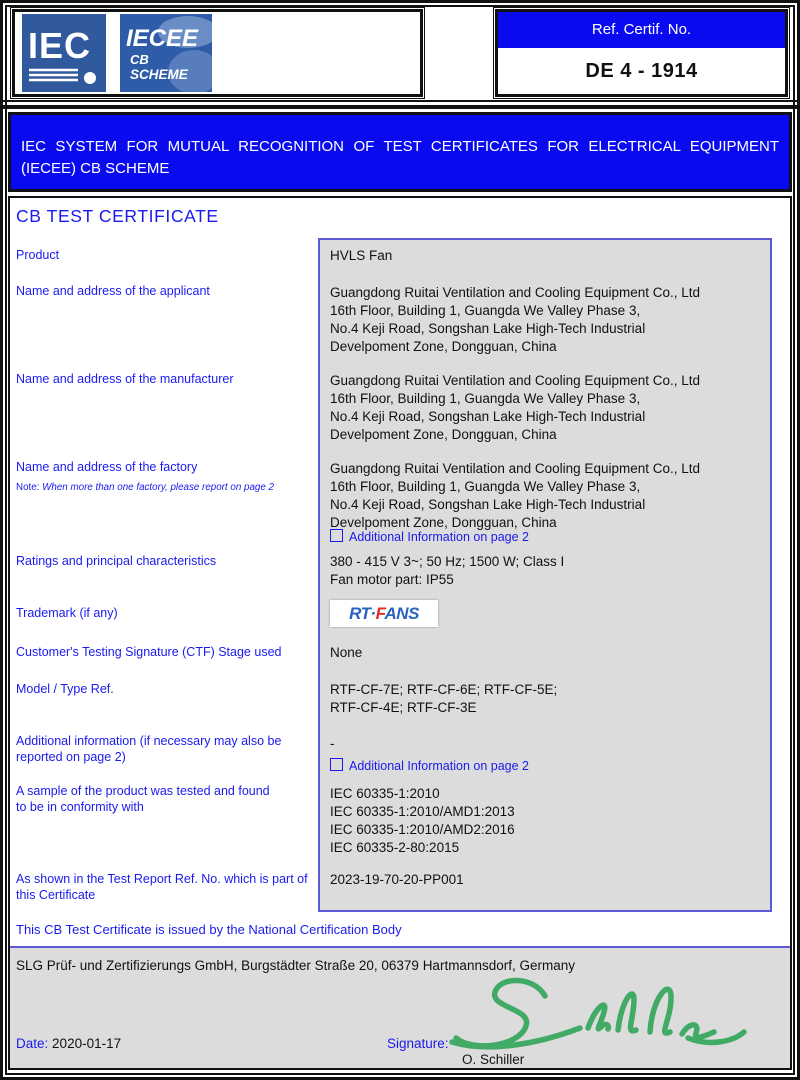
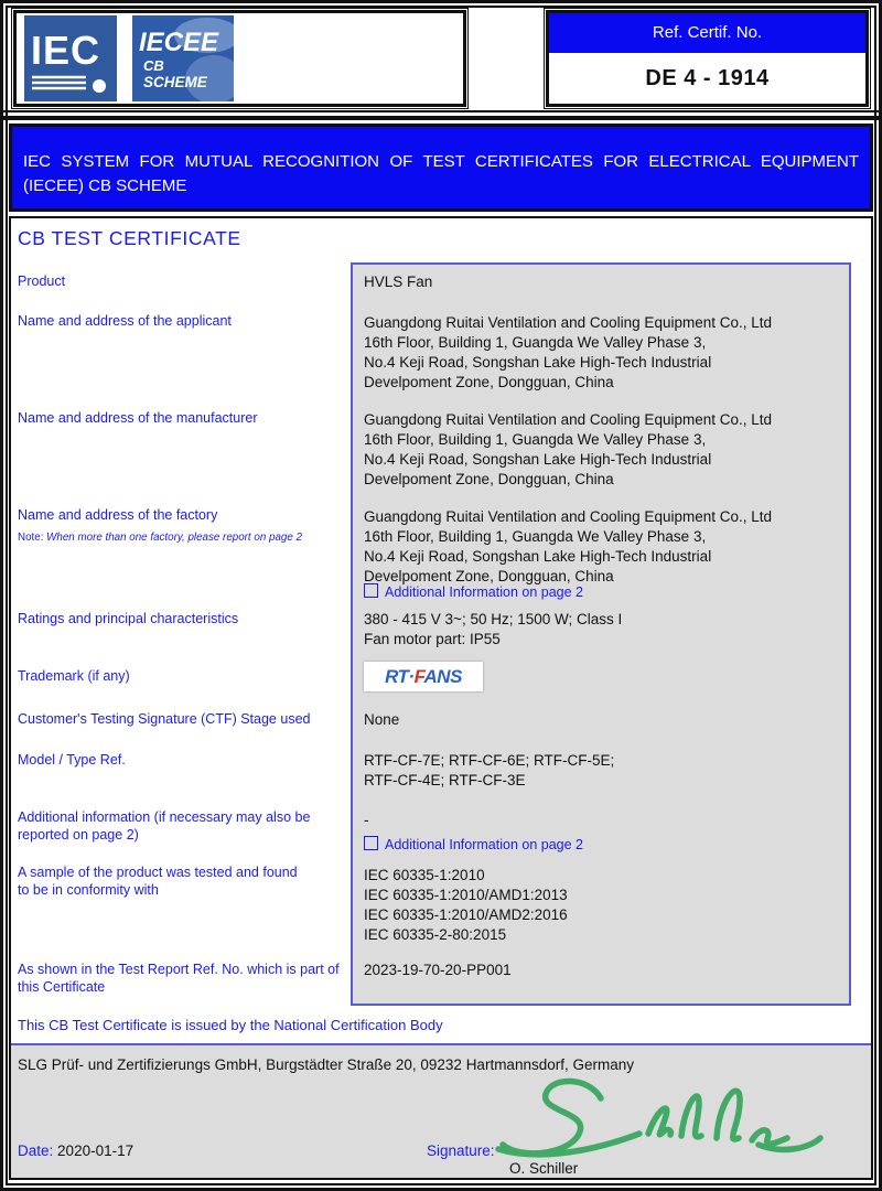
  IEC
  IECEE
  CB
  SCHEME
  Ref. Certif. No.
  DE 4 - 1914
  IEC SYSTEM FOR MUTUAL RECOGNITION OF TEST CERTIFICATES FOR ELECTRICAL EQUIPMENT
  (IECEE) CB SCHEME
  CB TEST CERTIFICATE
  Product
  Name and address of the applicant
  Name and address of the manufacturer
  Name and address of the factory
  Note: When more than one factory, please report on page 2
  Ratings and principal characteristics
  Trademark (if any)
  Customer's Testing Signature (CTF) Stage used
  Model / Type Ref.
  Additional information (if necessary may also be
  reported on page 2)
  A sample of the product was tested and found
  to be in conformity with
  As shown in the Test Report Ref. No. which is part of
  this Certificate
  HVLS Fan
  Guangdong Ruitai Ventilation and Cooling Equipment Co., Ltd
  16th Floor, Building 1, Guangda We Valley Phase 3,
  No.4 Keji Road, Songshan Lake High-Tech Industrial
  Develpoment Zone, Dongguan, China
  Guangdong Ruitai Ventilation and Cooling Equipment Co., Ltd
  16th Floor, Building 1, Guangda We Valley Phase 3,
  No.4 Keji Road, Songshan Lake High-Tech Industrial
  Develpoment Zone, Dongguan, China
  Guangdong Ruitai Ventilation and Cooling Equipment Co., Ltd
  16th Floor, Building 1, Guangda We Valley Phase 3,
  No.4 Keji Road, Songshan Lake High-Tech Industrial
  Develpoment Zone, Dongguan, China
  Additional Information on page 2
  380 - 415 V 3~; 50 Hz; 1500 W; Class I
  Fan motor part: IP55
  RT·FANS
  None
  RTF-CF-7E; RTF-CF-6E; RTF-CF-5E;
  RTF-CF-4E; RTF-CF-3E
  -
  Additional Information on page 2
  IEC 60335-1:2010
  IEC 60335-1:2010/AMD1:2013
  IEC 60335-1:2010/AMD2:2016
  IEC 60335-2-80:2015
  2023-19-70-20-PP001
  This CB Test Certificate is issued by the National Certification Body
- SLG Prüf- und Zertifizierungs GmbH, Burgstädter Straße 20, 06379 Hartmannsdorf, Germany
+ SLG Prüf- und Zertifizierungs GmbH, Burgstädter Straße 20, 09232 Hartmannsdorf, Germany
  Date: 2020-01-17
  Signature:
  O. Schiller
